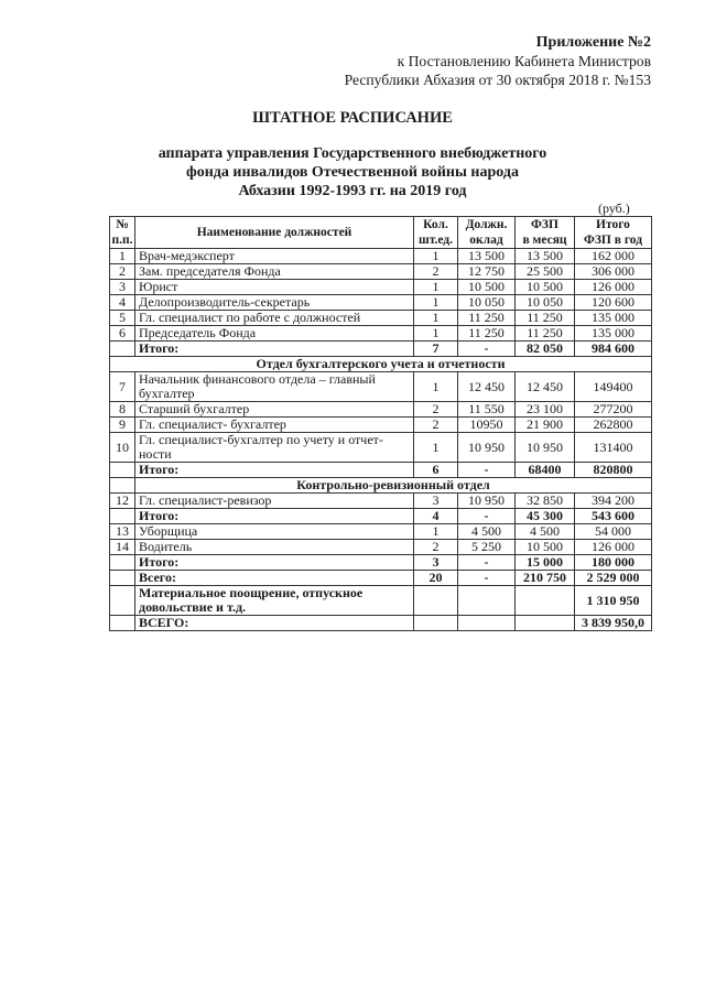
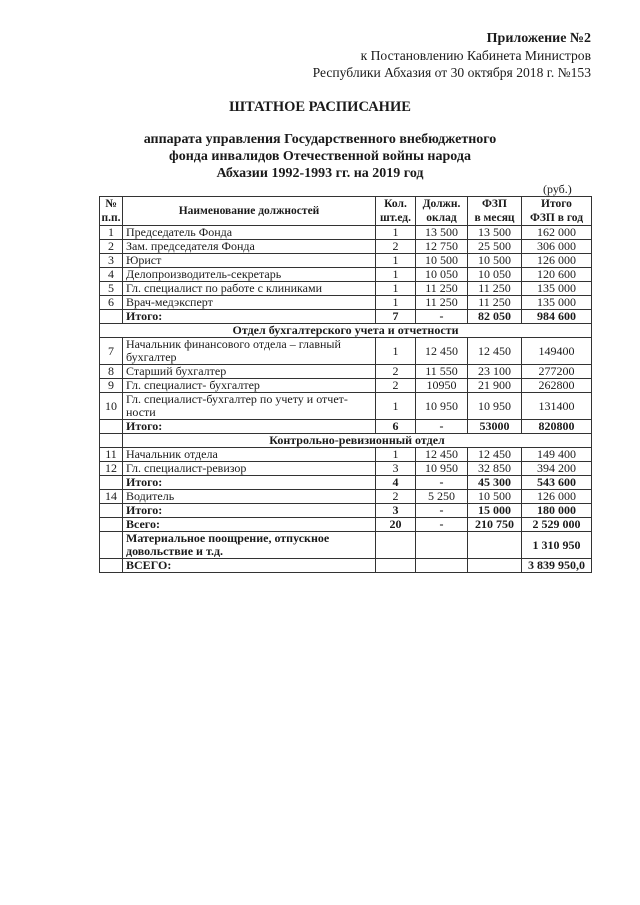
  Приложение №2
  к Постановлению Кабинета Министров
  Республики Абхазия от 30 октября 2018 г. №153
  ШТАТНОЕ РАСПИСАНИЕ
  аппарата управления Государственного внебюджетного
  фонда инвалидов Отечественной войны народа
  Абхазии 1992-1993 гг. на 2019 год
  (руб.)
  №п.п.	Наименование должностей	Кол.шт.ед.	Должн.оклад	ФЗПв месяц	ИтогоФЗП в год
- 1	Врач-медэксперт	1	13 500	13 500	162 000
+ 1	Председатель Фонда	1	13 500	13 500	162 000
  2	Зам. председателя Фонда	2	12 750	25 500	306 000
  3	Юрист	1	10 500	10 500	126 000
  4	Делопроизводитель-секретарь	1	10 050	10 050	120 600
- 5	Гл. специалист по работе с должностей	1	11 250	11 250	135 000
+ 5	Гл. специалист по работе с клиниками	1	11 250	11 250	135 000
- 6	Председатель Фонда	1	11 250	11 250	135 000
+ 6	Врач-медэксперт	1	11 250	11 250	135 000
  	Итого:	7	-	82 050	984 600
  Отдел бухгалтерского учета и отчетности
  7	Начальник финансового отдела – главный бухгалтер	1	12 450	12 450	149400
  8	Старший бухгалтер	2	11 550	23 100	277200
  9	Гл. специалист- бухгалтер	2	10950	21 900	262800
  10	Гл. специалист-бухгалтер по учету и отчет-ности	1	10 950	10 950	131400
- 	Итого:	6	-	68400	820800
+ 	Итого:	6	-	53000	820800
  	Контрольно-ревизионный отдел
+ 11	Начальник отдела	1	12 450	12 450	149 400
  12	Гл. специалист-ревизор	3	10 950	32 850	394 200
  	Итого:	4	-	45 300	543 600
- 13	Уборщица	1	4 500	4 500	54 000
  14	Водитель	2	5 250	10 500	126 000
  	Итого:	3	-	15 000	180 000
  	Всего:	20	-	210 750	2 529 000
  	Материальное поощрение, отпускное довольствие и т.д.				1 310 950
  	ВСЕГО:				3 839 950,0
